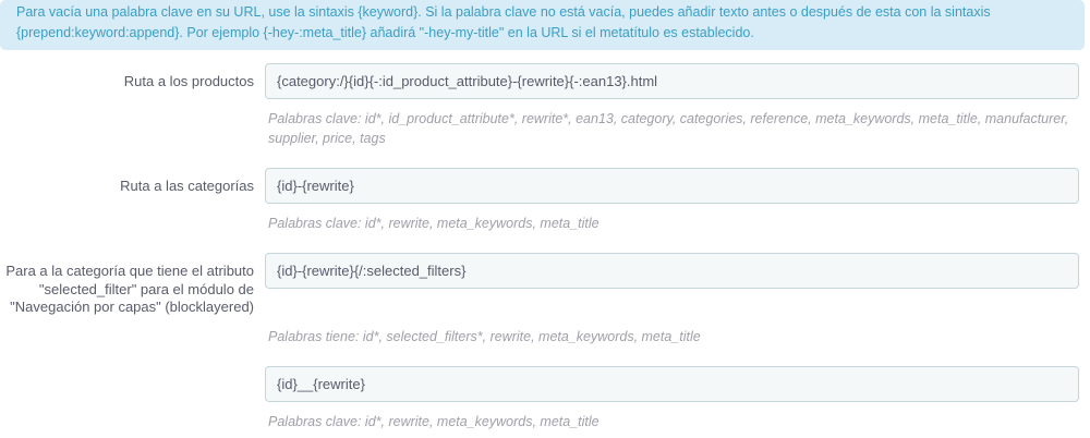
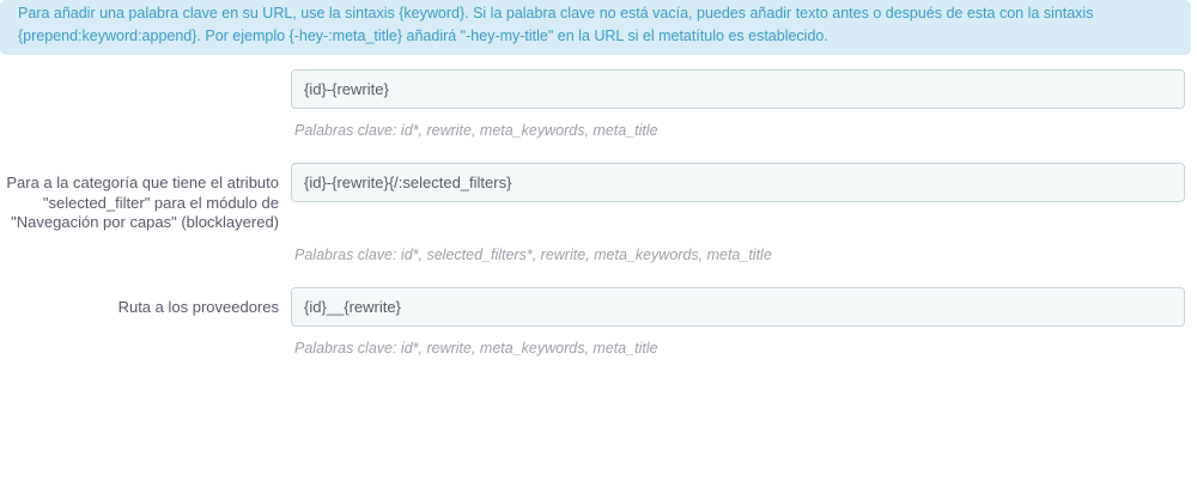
- Para vacía una palabra clave en su URL, use la sintaxis {keyword}. Si la palabra clave no está vacía, puedes añadir texto antes o después de esta con la sintaxis {prepend:keyword:append}. Por ejemplo {-hey-:meta_title} añadirá "-hey-my-title" en la URL si el metatítulo es establecido.
+ Para añadir una palabra clave en su URL, use la sintaxis {keyword}. Si la palabra clave no está vacía, puedes añadir texto antes o después de esta con la sintaxis {prepend:keyword:append}. Por ejemplo {-hey-:meta_title} añadirá "-hey-my-title" en la URL si el metatítulo es establecido.
- Ruta a los productos
- {category:/}{id}{-:id_product_attribute}-{rewrite}{-:ean13}.html
- Palabras clave: id*, id_product_attribute*, rewrite*, ean13, category, categories, reference, meta_keywords, meta_title, manufacturer, supplier, price, tags
- Ruta a las categorías
  {id}-{rewrite}
  Palabras clave: id*, rewrite, meta_keywords, meta_title
  Para a la categoría que tiene el atributo "selected_filter" para el módulo de "Navegación por capas" (blocklayered)
  {id}-{rewrite}{/:selected_filters}
- Palabras tiene: id*, selected_filters*, rewrite, meta_keywords, meta_title
+ Palabras clave: id*, selected_filters*, rewrite, meta_keywords, meta_title
+ Ruta a los proveedores
  {id}__{rewrite}
  Palabras clave: id*, rewrite, meta_keywords, meta_title
